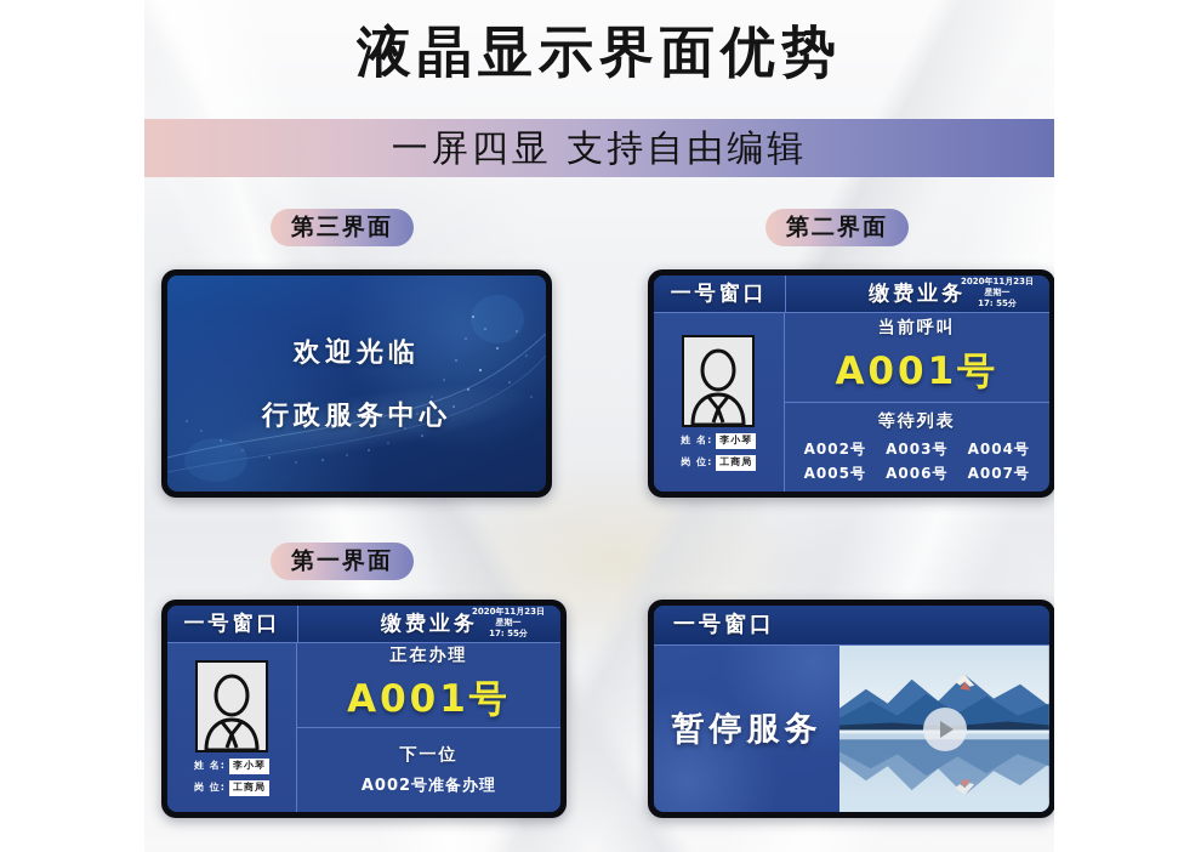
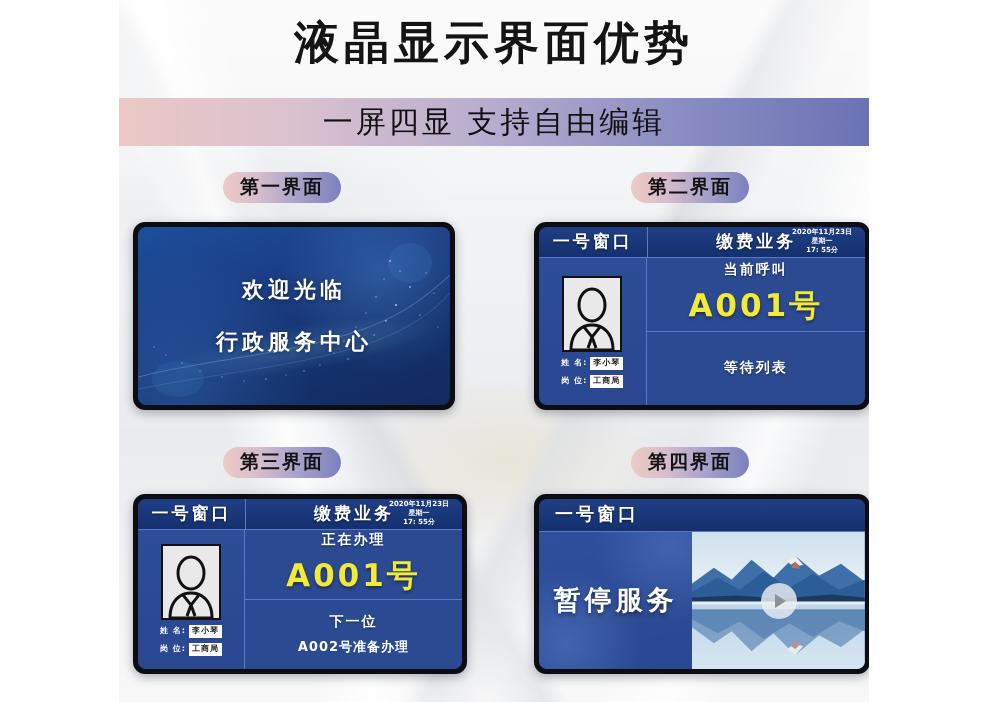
  液晶显示界面优势
  一屏四显 支持自由编辑
- 第三界面
+ 第一界面
  第二界面
- 第一界面
+ 第三界面
+ 第四界面
  欢迎光临
  行政服务中心
  一号窗口
  缴费业务
  2020年11月23日
  星期一
  17: 55分
  姓 名:
  李小琴
  岗 位:
  工商局
  当前呼叫
  A001号
  等待列表
- A002号
- A003号
- A004号
- A005号
- A006号
- A007号
  一号窗口
  缴费业务
  2020年11月23日
  17: 55分
  姓 名:
  李小琴
  岗 位:
  工商局
  正在办理
  A001号
  下一位
  A002号准备办理
  一号窗口
  暂停服务
